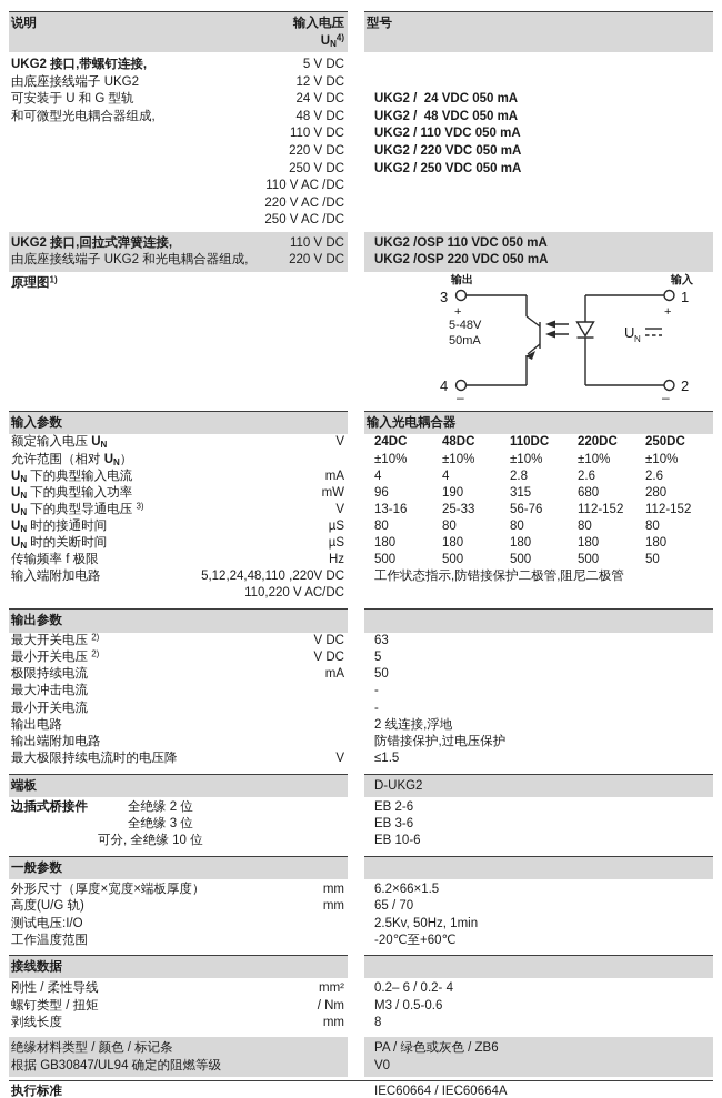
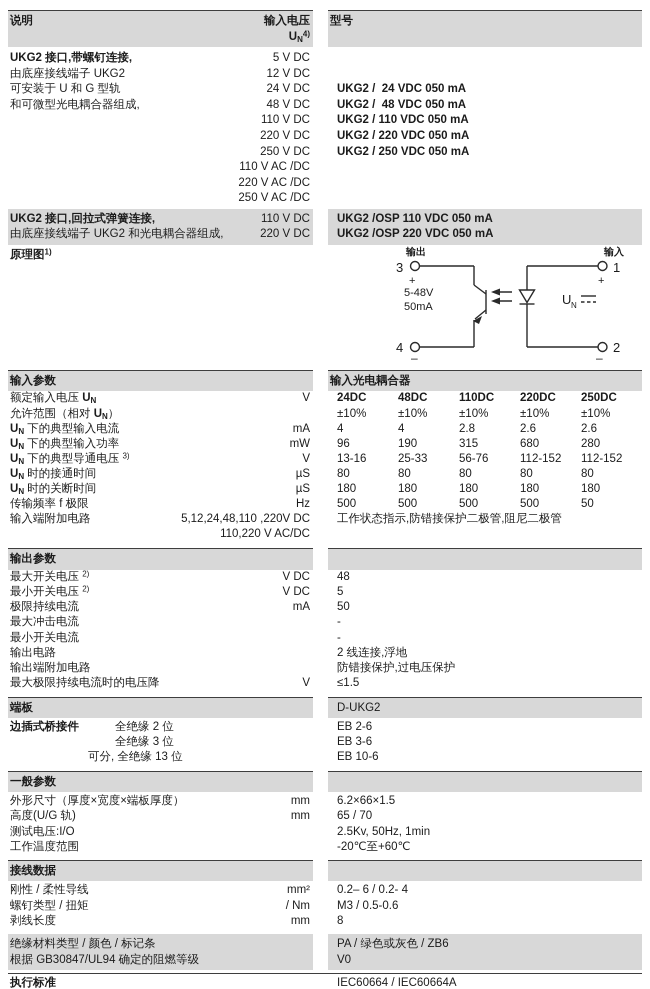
  说明
  输入电压
  UN4)
  型号
  UKG2 接口,带螺钉连接,
  5 V DC
  由底座接线端子 UKG2
  12 V DC
  可安装于 U 和 G 型轨
  24 V DC
  UKG2 / 24 VDC 050 mA
  和可微型光电耦合器组成,
  48 V DC
  UKG2 / 48 VDC 050 mA
  110 V DC
  UKG2 / 110 VDC 050 mA
  220 V DC
  UKG2 / 220 VDC 050 mA
  250 V DC
  UKG2 / 250 VDC 050 mA
  110 V AC /DC
  220 V AC /DC
  250 V AC /DC
  UKG2 接口,回拉式弹簧连接,
  110 V DC
  由底座接线端子 UKG2 和光电耦合器组成,
  220 V DC
  UKG2 /OSP 110 VDC 050 mA
  UKG2 /OSP 220 VDC 050 mA
  原理图1)
  输出
  输入
  3
  +
  4
  –
  1
  +
  2
  –
  5-48V
  50mA
  U
  N
  输入参数
  输入光电耦合器
  额定输入电压 UN
  V
  24DC
  48DC
  110DC
  220DC
  250DC
  允许范围（相对 UN）
  ±10%
  ±10%
  ±10%
  ±10%
  ±10%
  UN 下的典型输入电流
  mA
  4
  4
  2.8
  2.6
  2.6
  UN 下的典型输入功率
  mW
  96
  190
  315
  680
  280
  UN 下的典型导通电压 3)
  V
  13-16
  25-33
  56-76
  112-152
  112-152
  UN 时的接通时间
  µS
  80
  80
  80
  80
  80
  UN 时的关断时间
  µS
  180
  180
  180
  180
  180
  传输频率 f 极限
  Hz
  500
  500
  500
  500
  50
  输入端附加电路
  5,12,24,48,110 ,220V DC
  工作状态指示,防错接保护二极管,阻尼二极管
  110,220 V AC/DC
  输出参数
  最大开关电压 2)
  V DC
- 63
+ 48
  最小开关电压 2)
  V DC
  5
  极限持续电流
  mA
  50
  最大冲击电流
  -
  最小开关电流
  -
  输出电路
  2 线连接,浮地
  输出端附加电路
  防错接保护,过电压保护
  最大极限持续电流时的电压降
  V
  ≤1.5
  端板
  D-UKG2
  边插式桥接件
  全绝缘 2 位
  EB 2-6
  全绝缘 3 位
  EB 3-6
- 可分, 全绝缘 10 位
+ 可分, 全绝缘 13 位
  EB 10-6
  一般参数
  外形尺寸（厚度×宽度×端板厚度）
  mm
  6.2×66×1.5
  高度(U/G 轨)
  mm
  65 / 70
  测试电压:I/O
  2.5Kv, 50Hz, 1min
  工作温度范围
  -20℃至+60℃
  接线数据
  刚性 / 柔性导线
  mm²
  0.2– 6 / 0.2- 4
  螺钉类型 / 扭矩
  / Nm
  M3 / 0.5-0.6
  剥线长度
  mm
  8
  绝缘材料类型 / 颜色 / 标记条
  根据 GB30847/UL94 确定的阻燃等级
  PA / 绿色或灰色 / ZB6
  V0
  执行标准
  IEC60664 / IEC60664A
